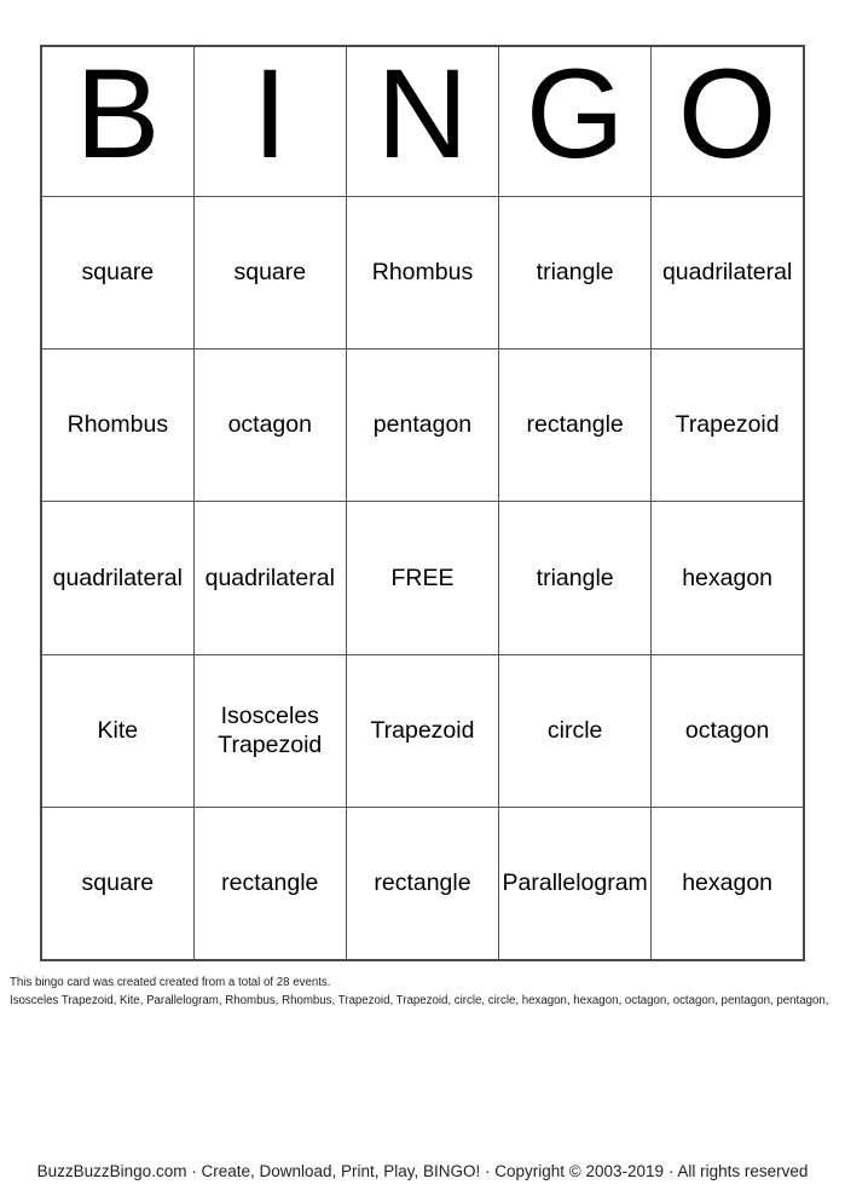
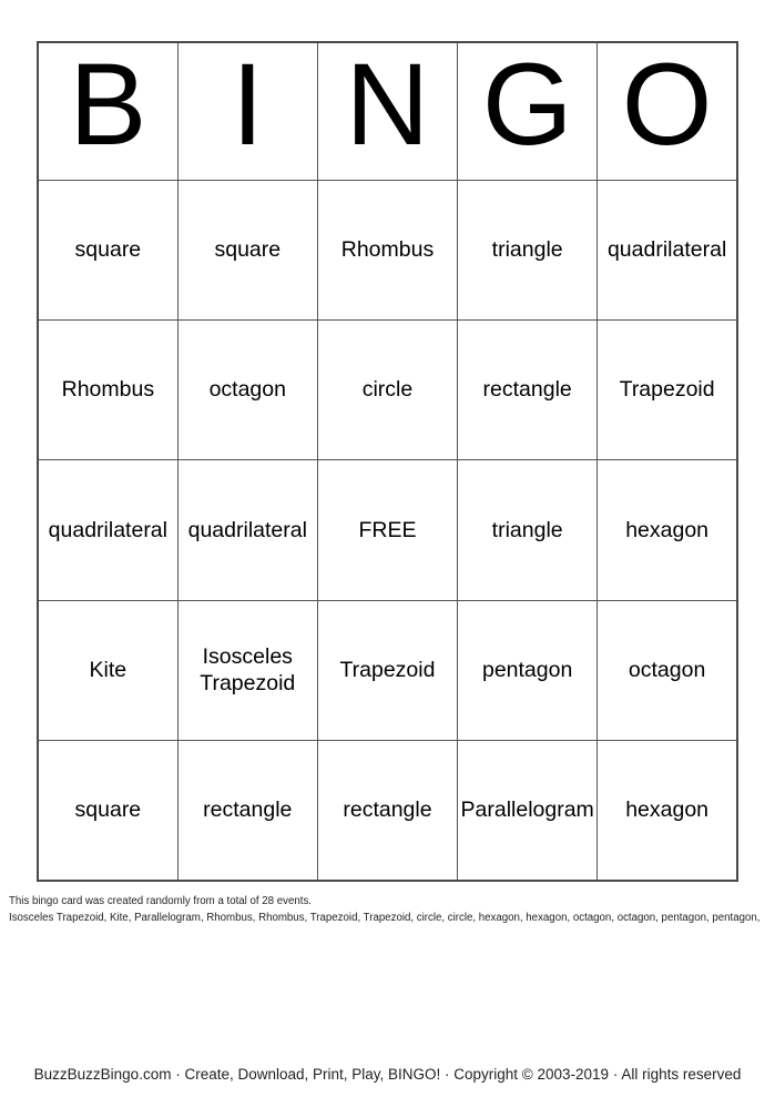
  B	I	N	G	O
  square	square	Rhombus	triangle	quadrilateral
- Rhombus	octagon	pentagon	rectangle	Trapezoid
+ Rhombus	octagon	circle	rectangle	Trapezoid
  quadrilateral	quadrilateral	FREE	triangle	hexagon
- Kite	Isosceles Trapezoid	Trapezoid	circle	octagon
+ Kite	Isosceles Trapezoid	Trapezoid	pentagon	octagon
  square	rectangle	rectangle	Parallelogram	hexagon
- This bingo card was created created from a total of 28 events.
+ This bingo card was created randomly from a total of 28 events.
  Isosceles Trapezoid, Kite, Parallelogram, Rhombus, Rhombus, Trapezoid, Trapezoid, circle, circle, hexagon, hexagon, octagon, octagon, pentagon, pentagon,
  BuzzBuzzBingo.com · Create, Download, Print, Play, BINGO! · Copyright © 2003-2019 · All rights reserved
